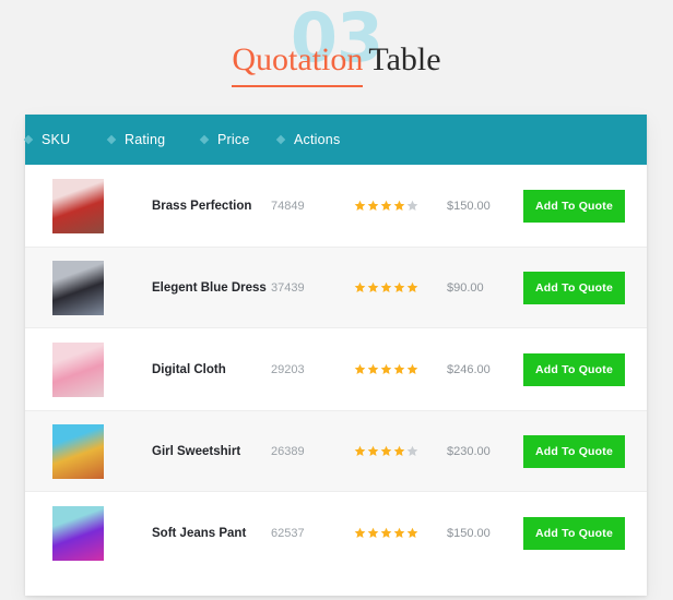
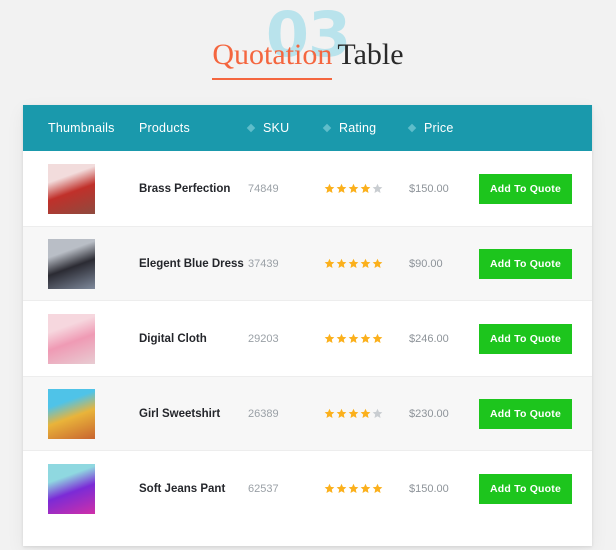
  03
  Quotation Table
+ Thumbnails
+ Products
  SKU
  Rating
  Price
- Actions
  Brass Perfection
  74849
  $150.00
  Add To Quote
  Elegent Blue Dress
  37439
  $90.00
  Add To Quote
  Digital Cloth
  29203
  $246.00
  Add To Quote
  Girl Sweetshirt
  26389
  $230.00
  Add To Quote
  Soft Jeans Pant
  62537
  $150.00
  Add To Quote
